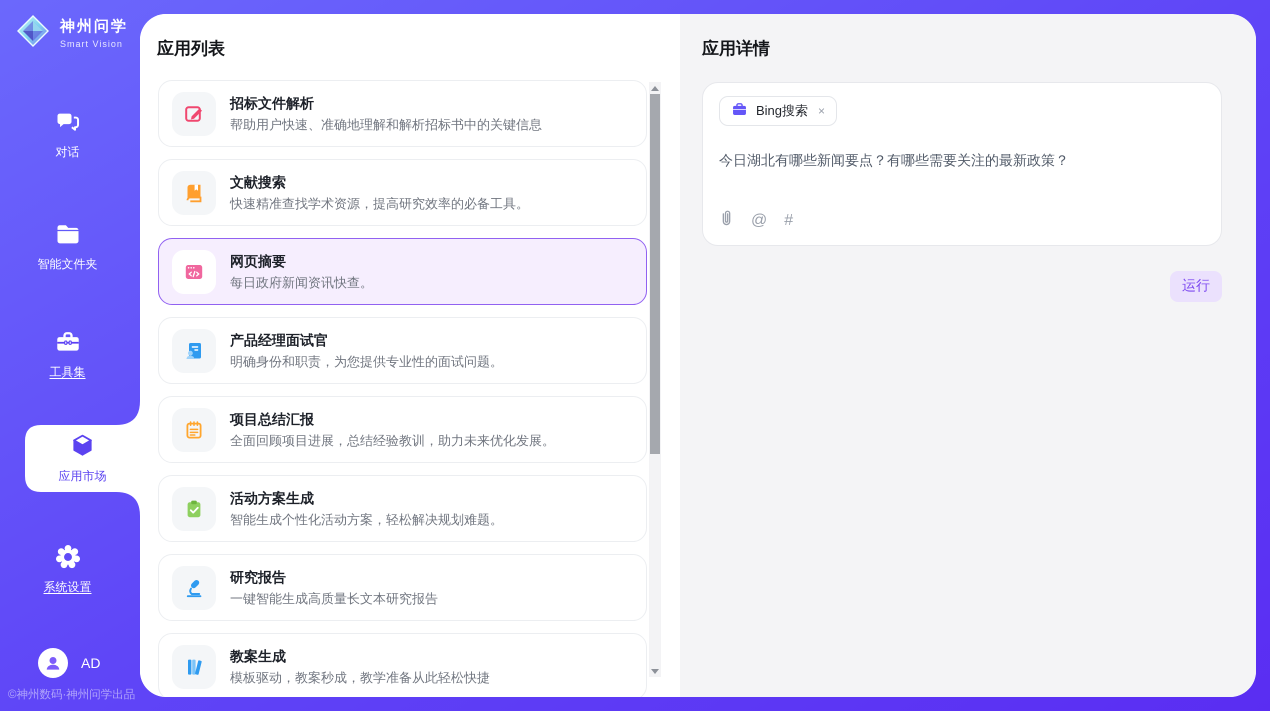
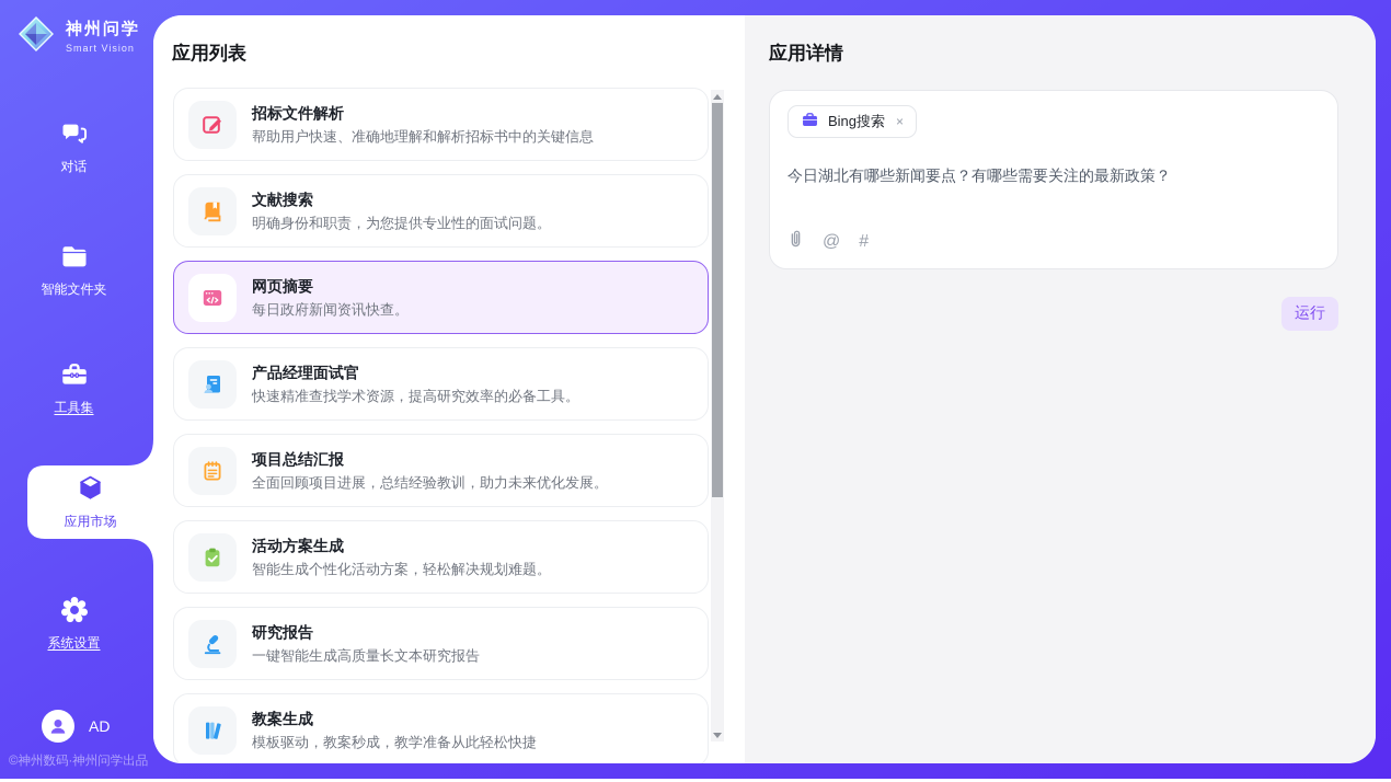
  神州问学
  Smart Vision
  对话
  智能文件夹
  工具集
  应用市场
  系统设置
  AD
  ©神州数码·神州问学出品
  应用列表
  招标文件解析
  帮助用户快速、准确地理解和解析招标书中的关键信息
  文献搜索
- 快速精准查找学术资源，提高研究效率的必备工具。
+ 明确身份和职责，为您提供专业性的面试问题。
  网页摘要
  每日政府新闻资讯快查。
  产品经理面试官
- 明确身份和职责，为您提供专业性的面试问题。
+ 快速精准查找学术资源，提高研究效率的必备工具。
  项目总结汇报
  全面回顾项目进展，总结经验教训，助力未来优化发展。
  活动方案生成
  智能生成个性化活动方案，轻松解决规划难题。
  研究报告
  一键智能生成高质量长文本研究报告
  教案生成
  模板驱动，教案秒成，教学准备从此轻松快捷
  应用详情
  Bing搜索
  ×
  今日湖北有哪些新闻要点？有哪些需要关注的最新政策？
  @
  #
  运行
